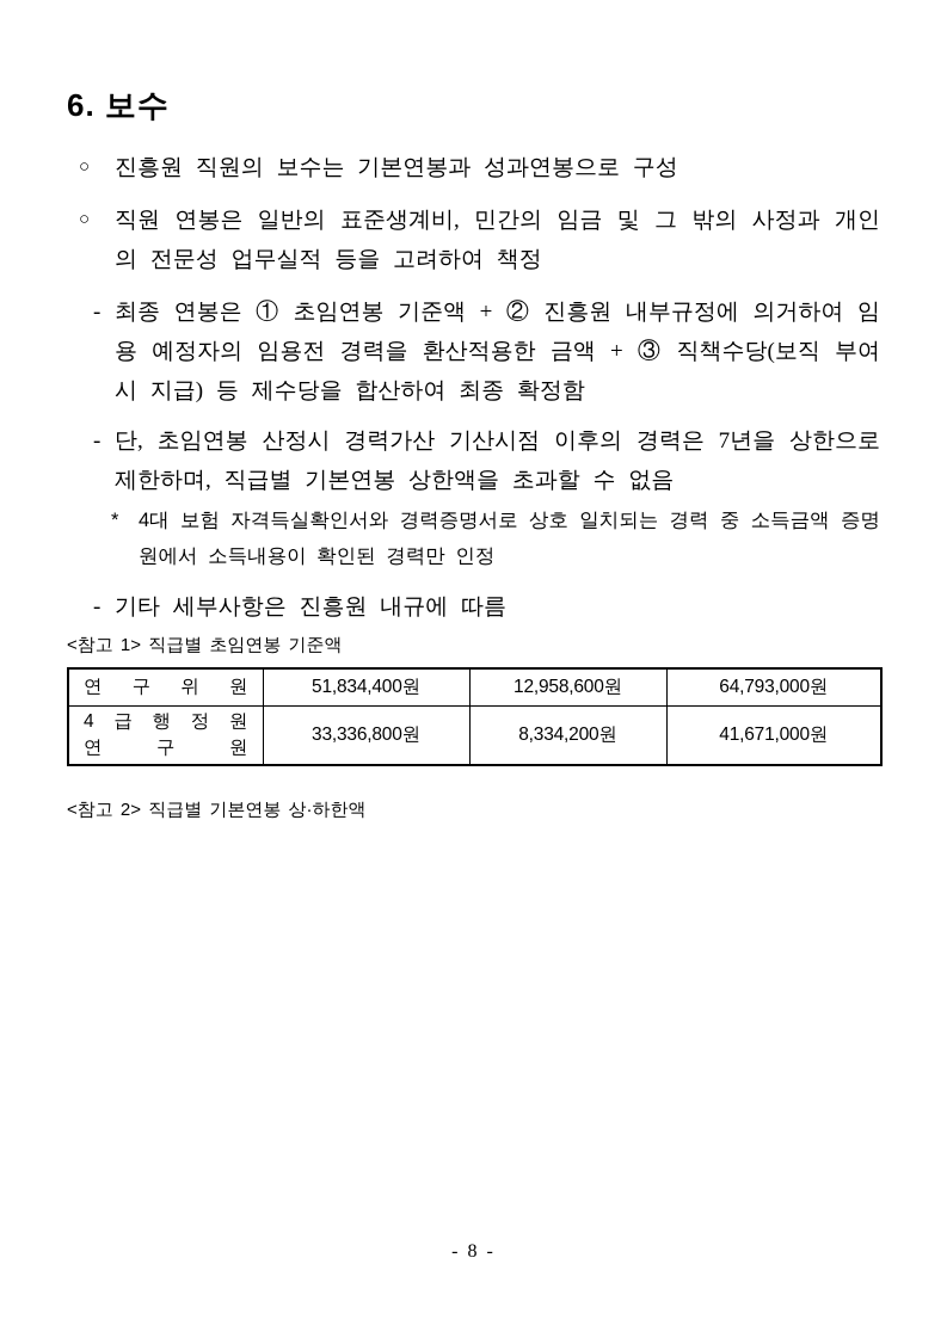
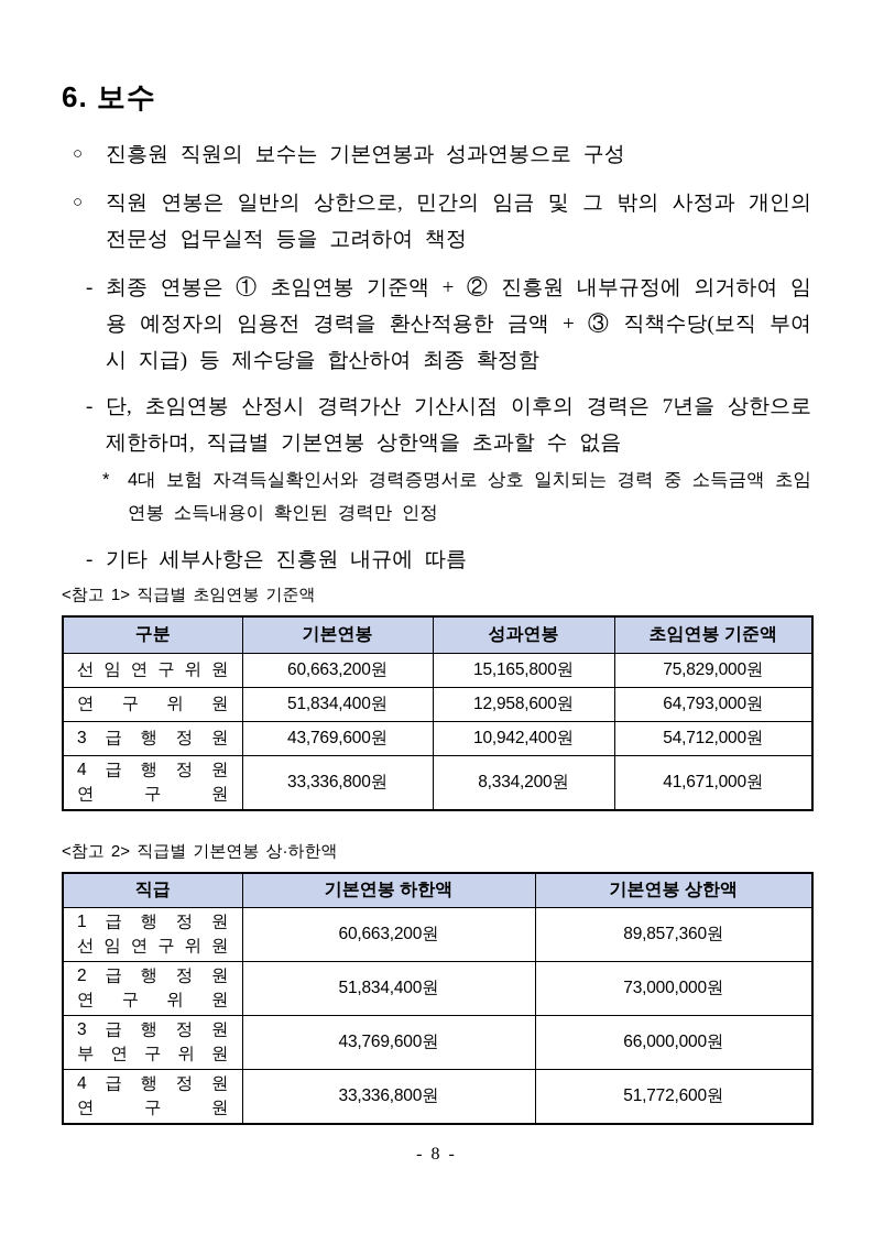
  6. 보수
  ○
  진흥원 직원의 보수는 기본연봉과 성과연봉으로 구성
  ○
- 직원 연봉은 일반의 표준생계비, 민간의 임금 및 그 밖의 사정과 개인의 전문성 업무실적 등을 고려하여 책정
+ 직원 연봉은 일반의 상한으로, 민간의 임금 및 그 밖의 사정과 개인의 전문성 업무실적 등을 고려하여 책정
  -
  최종 연봉은 ① 초임연봉 기준액 + ② 진흥원 내부규정에 의거하여 임용 예정자의 임용전 경력을 환산적용한 금액 + ③ 직책수당(보직 부여시 지급) 등 제수당을 합산하여 최종 확정함
  -
  단, 초임연봉 산정시 경력가산 기산시점 이후의 경력은 7년을 상한으로 제한하며, 직급별 기본연봉 상한액을 초과할 수 없음
  *
- 4대 보험 자격득실확인서와 경력증명서로 상호 일치되는 경력 중 소득금액 증명원에서 소득내용이 확인된 경력만 인정
+ 4대 보험 자격득실확인서와 경력증명서로 상호 일치되는 경력 중 소득금액 초임연봉 소득내용이 확인된 경력만 인정
  -
  기타 세부사항은 진흥원 내규에 따름
  <참고 1> 직급별 초임연봉 기준액
+ 구분	기본연봉	성과연봉	초임연봉 기준액
+ 선 임 연 구 위 원	60,663,200원	15,165,800원	75,829,000원
  연 구 위 원	51,834,400원	12,958,600원	64,793,000원
+ 3 급 행 정 원	43,769,600원	10,942,400원	54,712,000원
  4 급 행 정 원 연 구 원	33,336,800원	8,334,200원	41,671,000원
  <참고 2> 직급별 기본연봉 상·하한액
+ 직급	기본연봉 하한액	기본연봉 상한액
+ 1 급 행 정 원 선 임 연 구 위 원	60,663,200원	89,857,360원
+ 2 급 행 정 원 연 구 위 원	51,834,400원	73,000,000원
+ 3 급 행 정 원 부 연 구 위 원	43,769,600원	66,000,000원
+ 4 급 행 정 원 연 구 원	33,336,800원	51,772,600원
  - 8 -
